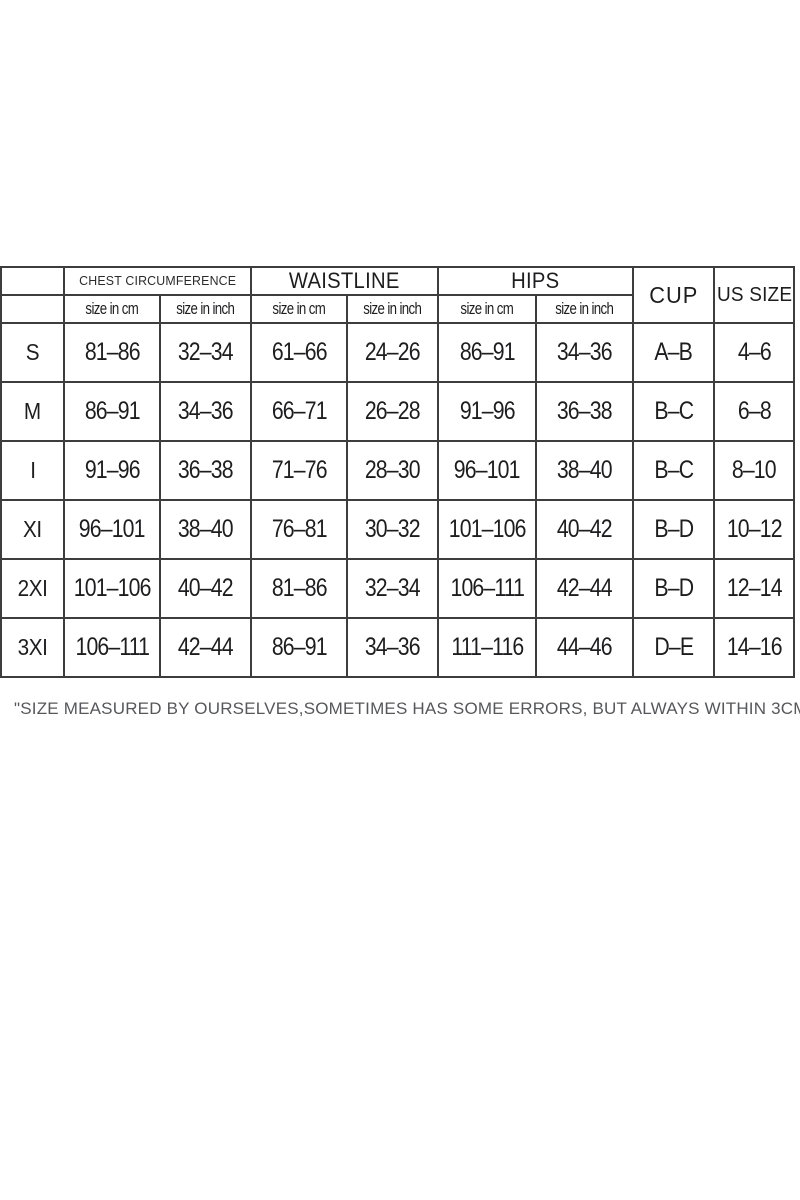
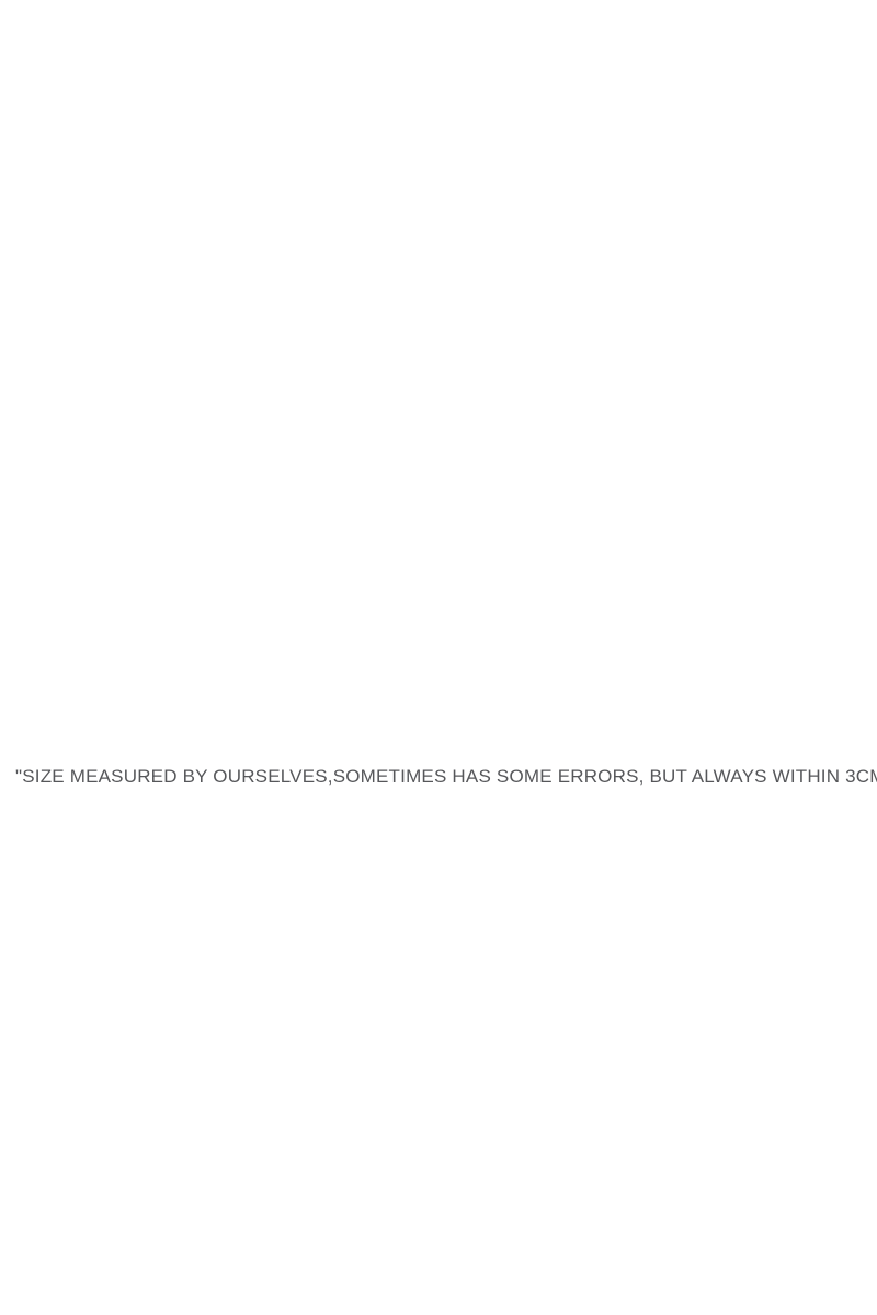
- 	CHEST CIRCUMFERENCE	WAISTLINE	HIPS	CUP	US SIZE
- 	size in cm	size in inch	size in cm	size in inch	size in cm	size in inch
- S	81–86	32–34	61–66	24–26	86–91	34–36	A–B	4–6
- M	86–91	34–36	66–71	26–28	91–96	36–38	B–C	6–8
- I	91–96	36–38	71–76	28–30	96–101	38–40	B–C	8–10
- XI	96–101	38–40	76–81	30–32	101–106	40–42	B–D	10–12
- 2XI	101–106	40–42	81–86	32–34	106–111	42–44	B–D	12–14
- 3XI	106–111	42–44	86–91	34–36	111–116	44–46	D–E	14–16
  "SIZE MEASURED BY OURSELVES,SOMETIMES HAS SOME ERRORS, BUT ALWAYS WITHIN 3C
